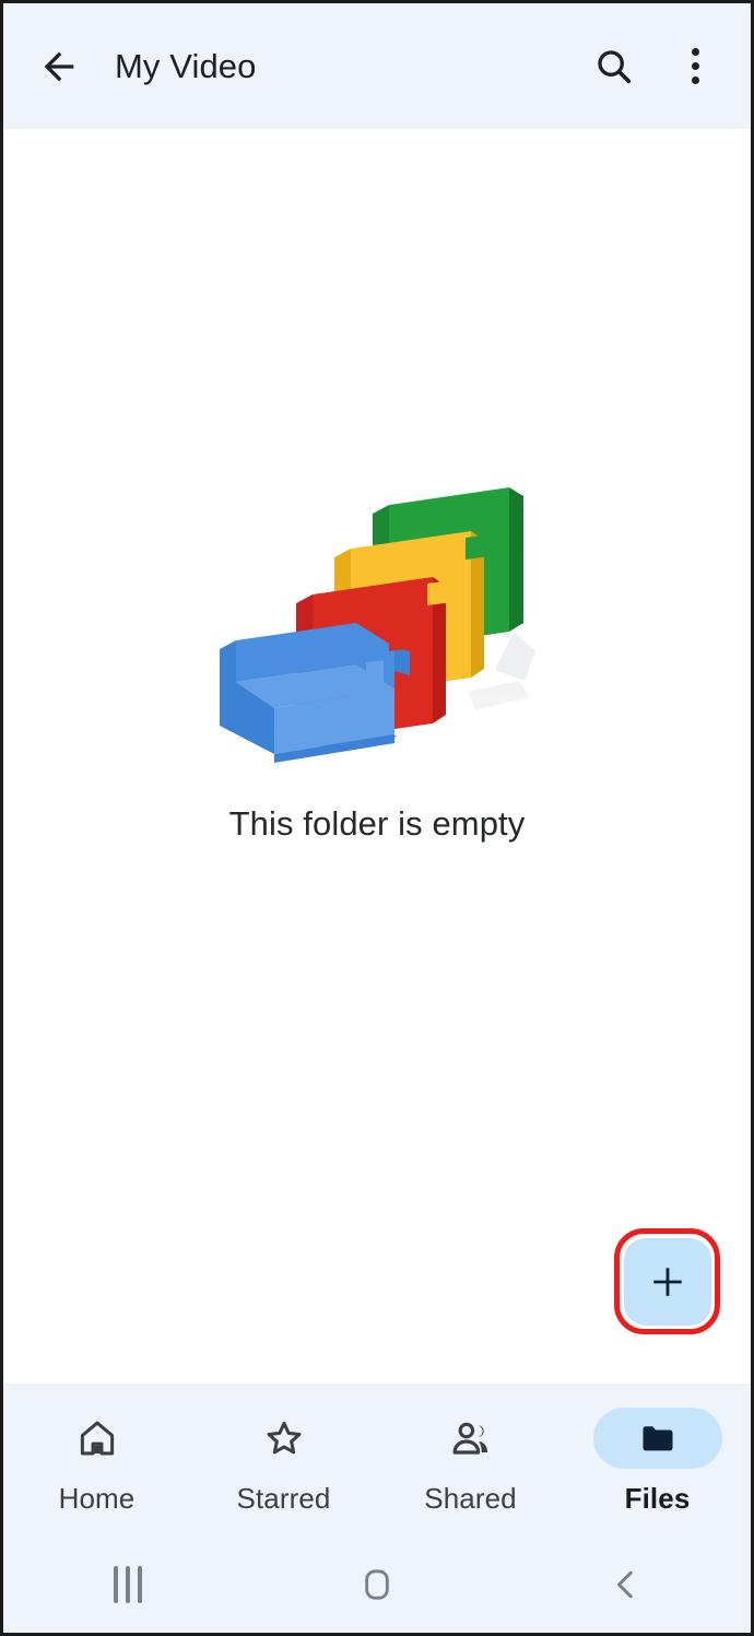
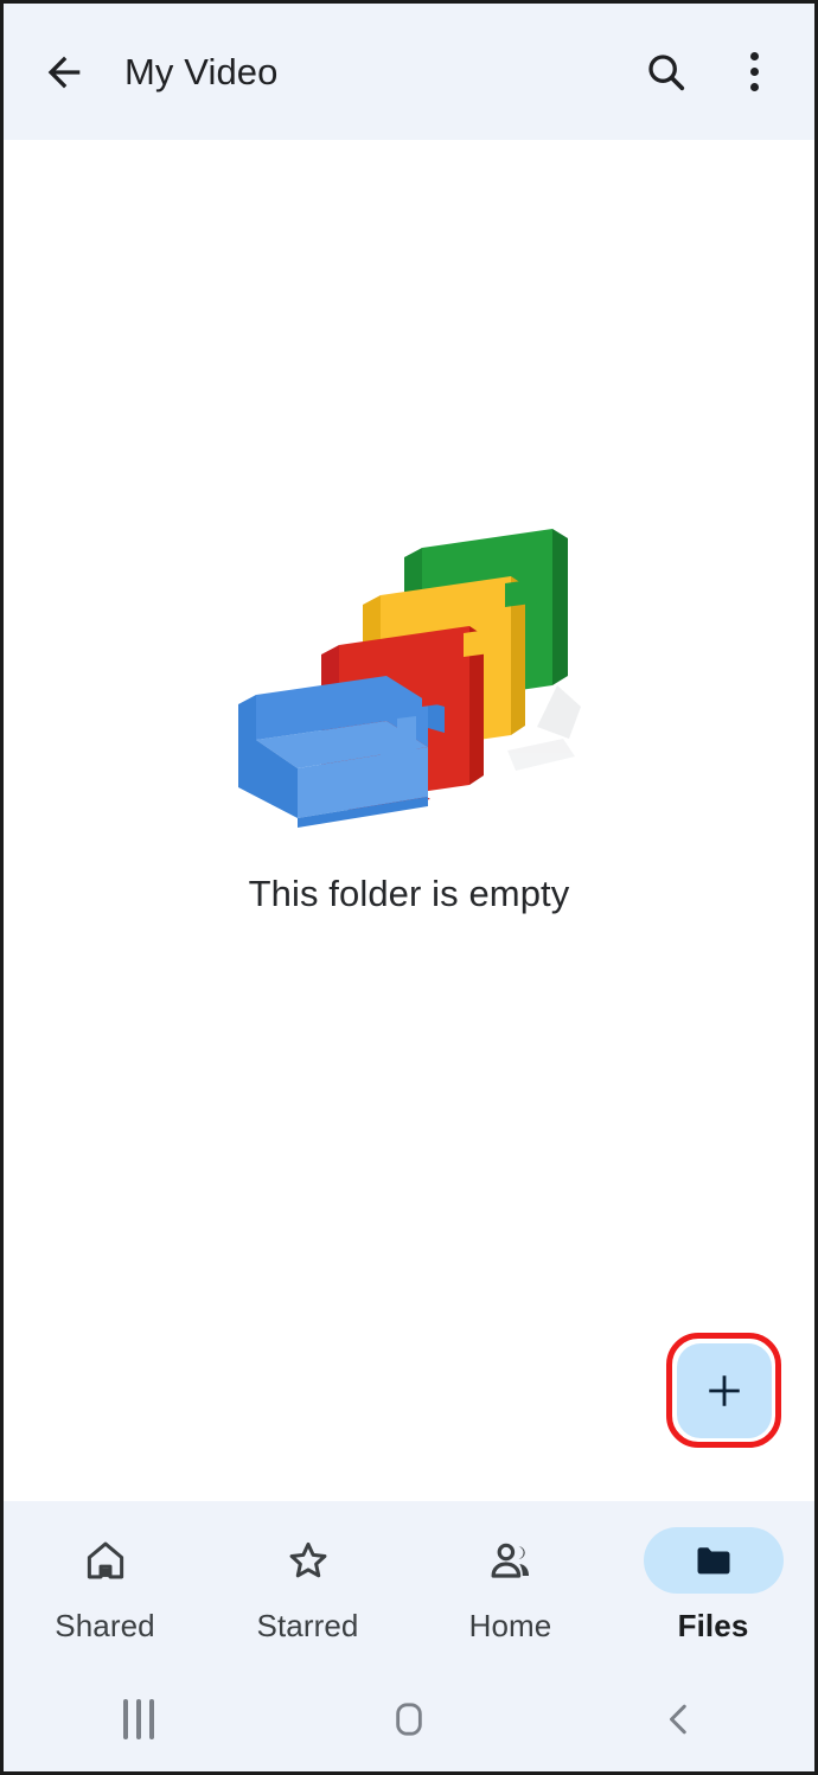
  My Video
  This folder is empty
- Home
+ Shared
  Starred
- Shared
+ Home
  Files
